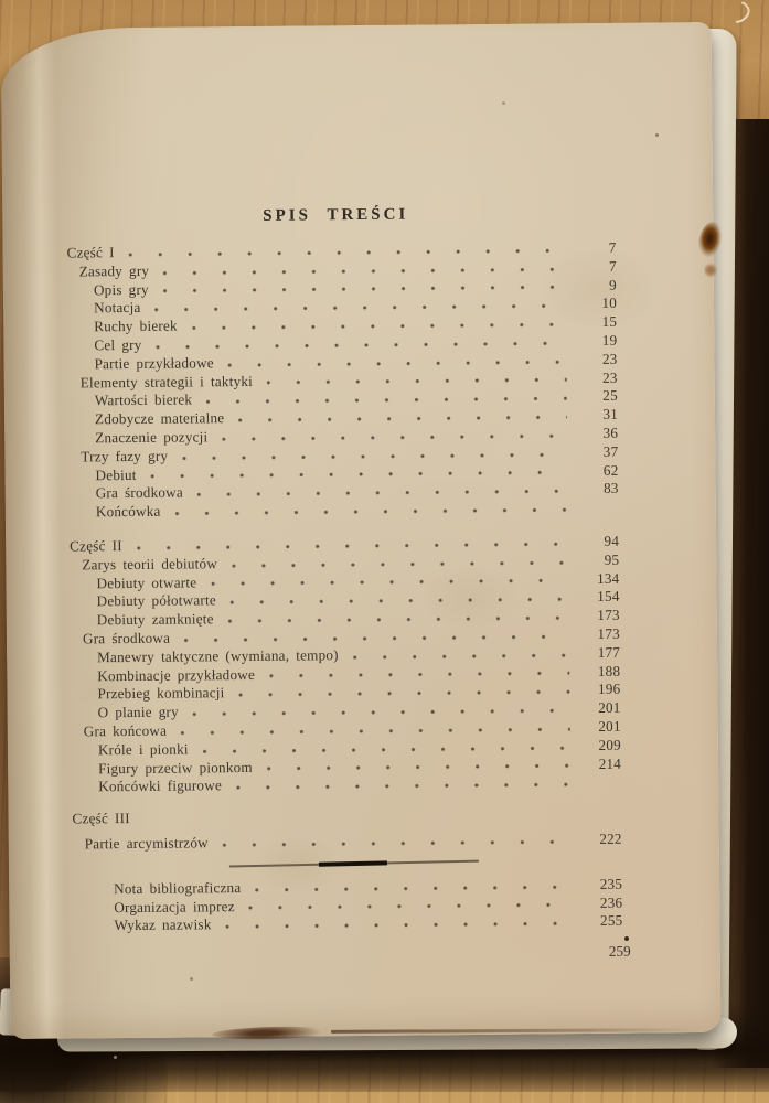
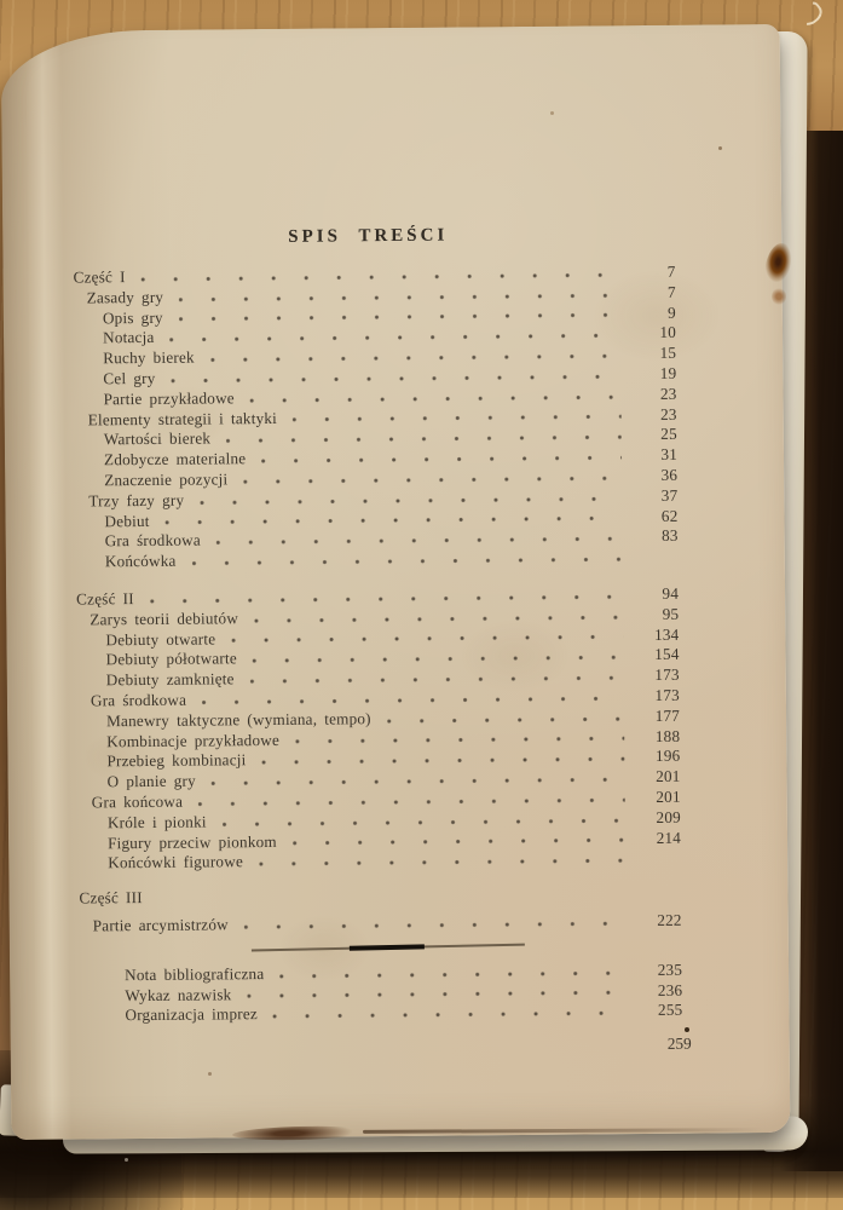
  SPIS TREŚCI
  Część I
  7
  Zasady gry
  7
  Opis gry
  9
  Notacja
  10
  Ruchy bierek
  15
  Cel gry
  19
  Partie przykładowe
  23
  Elementy strategii i taktyki
  23
  Wartości bierek
  25
  Zdobycze materialne
  31
  Znaczenie pozycji
  36
  Trzy fazy gry
  37
  Debiut
  62
  Gra środkowa
  83
  Końcówka
  Część II
  94
  Zarys teorii debiutów
  95
  Debiuty otwarte
  134
  Debiuty półotwarte
  154
  Debiuty zamknięte
  173
  Gra środkowa
  173
  Manewry taktyczne (wymiana, tempo)
  177
  Kombinacje przykładowe
  188
  Przebieg kombinacji
  196
  O planie gry
  201
  Gra końcowa
  201
  Króle i pionki
  209
  Figury przeciw pionkom
  214
  Końcówki figurowe
  Część III
  Partie arcymistrzów
  222
  Nota bibliograficzna
  235
- Organizacja imprez
+ Wykaz nazwisk
  236
- Wykaz nazwisk
+ Organizacja imprez
  255
  259
